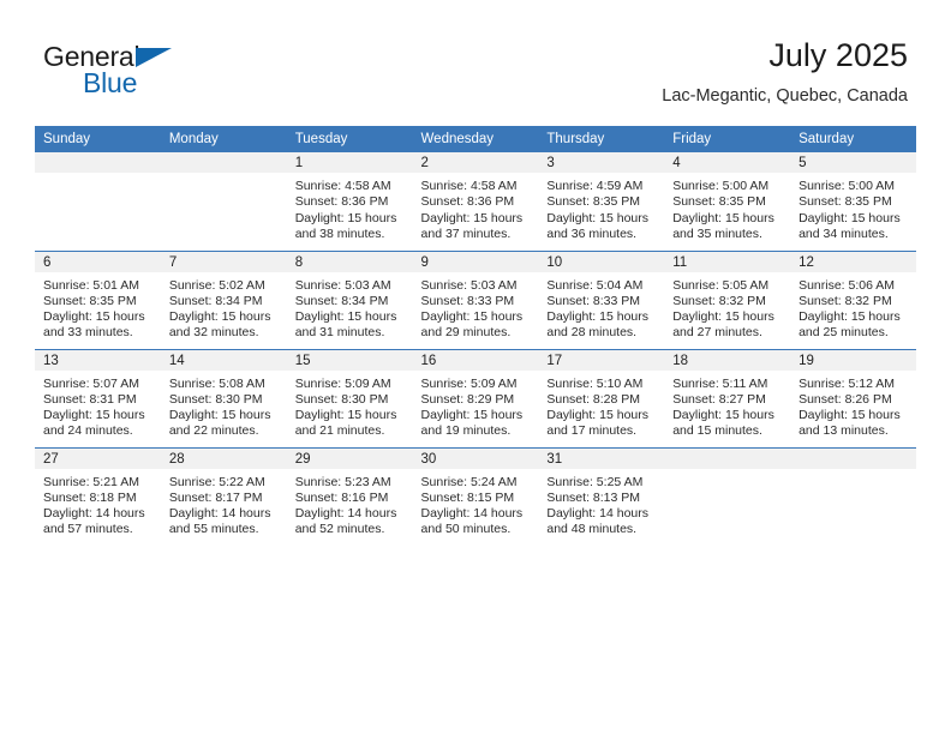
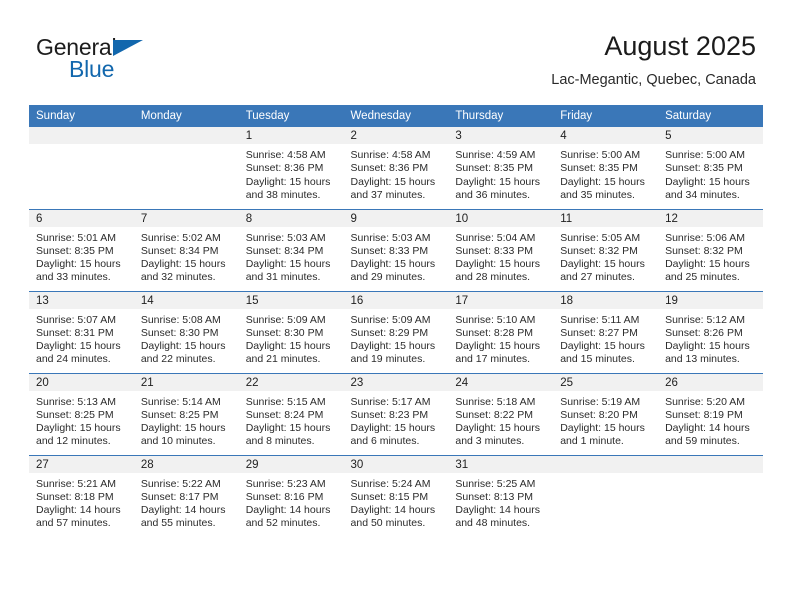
  General
  Blue
- July 2025
+ August 2025
  Lac-Megantic, Quebec, Canada
  Sunday	Monday	Tuesday	Wednesday	Thursday	Friday	Saturday
  		1Sunrise: 4:58 AMSunset: 8:36 PMDaylight: 15 hours and 38 minutes.	2Sunrise: 4:58 AMSunset: 8:36 PMDaylight: 15 hours and 37 minutes.	3Sunrise: 4:59 AMSunset: 8:35 PMDaylight: 15 hours and 36 minutes.	4Sunrise: 5:00 AMSunset: 8:35 PMDaylight: 15 hours and 35 minutes.	5Sunrise: 5:00 AMSunset: 8:35 PMDaylight: 15 hours and 34 minutes.
  6Sunrise: 5:01 AMSunset: 8:35 PMDaylight: 15 hours and 33 minutes.	7Sunrise: 5:02 AMSunset: 8:34 PMDaylight: 15 hours and 32 minutes.	8Sunrise: 5:03 AMSunset: 8:34 PMDaylight: 15 hours and 31 minutes.	9Sunrise: 5:03 AMSunset: 8:33 PMDaylight: 15 hours and 29 minutes.	10Sunrise: 5:04 AMSunset: 8:33 PMDaylight: 15 hours and 28 minutes.	11Sunrise: 5:05 AMSunset: 8:32 PMDaylight: 15 hours and 27 minutes.	12Sunrise: 5:06 AMSunset: 8:32 PMDaylight: 15 hours and 25 minutes.
  13Sunrise: 5:07 AMSunset: 8:31 PMDaylight: 15 hours and 24 minutes.	14Sunrise: 5:08 AMSunset: 8:30 PMDaylight: 15 hours and 22 minutes.	15Sunrise: 5:09 AMSunset: 8:30 PMDaylight: 15 hours and 21 minutes.	16Sunrise: 5:09 AMSunset: 8:29 PMDaylight: 15 hours and 19 minutes.	17Sunrise: 5:10 AMSunset: 8:28 PMDaylight: 15 hours and 17 minutes.	18Sunrise: 5:11 AMSunset: 8:27 PMDaylight: 15 hours and 15 minutes.	19Sunrise: 5:12 AMSunset: 8:26 PMDaylight: 15 hours and 13 minutes.
+ 20Sunrise: 5:13 AMSunset: 8:25 PMDaylight: 15 hours and 12 minutes.	21Sunrise: 5:14 AMSunset: 8:25 PMDaylight: 15 hours and 10 minutes.	22Sunrise: 5:15 AMSunset: 8:24 PMDaylight: 15 hours and 8 minutes.	23Sunrise: 5:17 AMSunset: 8:23 PMDaylight: 15 hours and 6 minutes.	24Sunrise: 5:18 AMSunset: 8:22 PMDaylight: 15 hours and 3 minutes.	25Sunrise: 5:19 AMSunset: 8:20 PMDaylight: 15 hours and 1 minute.	26Sunrise: 5:20 AMSunset: 8:19 PMDaylight: 14 hours and 59 minutes.
  27Sunrise: 5:21 AMSunset: 8:18 PMDaylight: 14 hours and 57 minutes.	28Sunrise: 5:22 AMSunset: 8:17 PMDaylight: 14 hours and 55 minutes.	29Sunrise: 5:23 AMSunset: 8:16 PMDaylight: 14 hours and 52 minutes.	30Sunrise: 5:24 AMSunset: 8:15 PMDaylight: 14 hours and 50 minutes.	31Sunrise: 5:25 AMSunset: 8:13 PMDaylight: 14 hours and 48 minutes.
